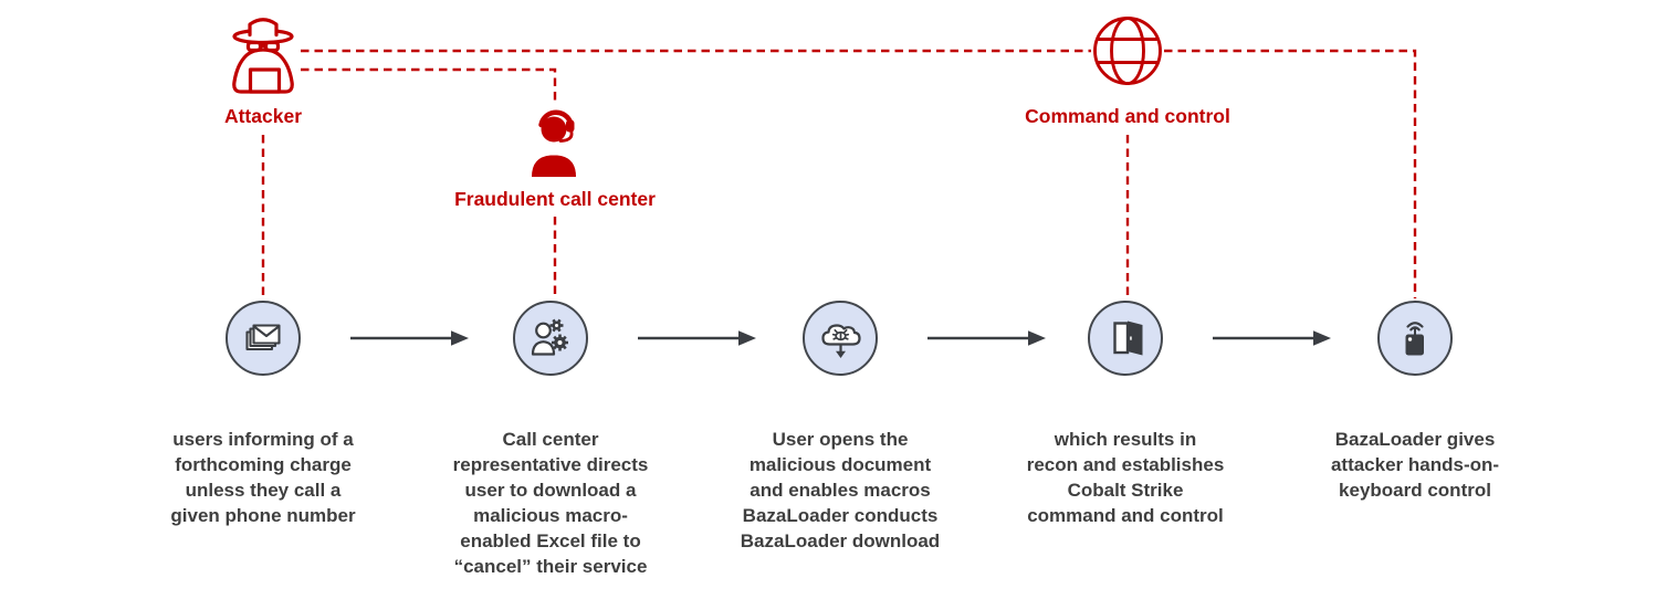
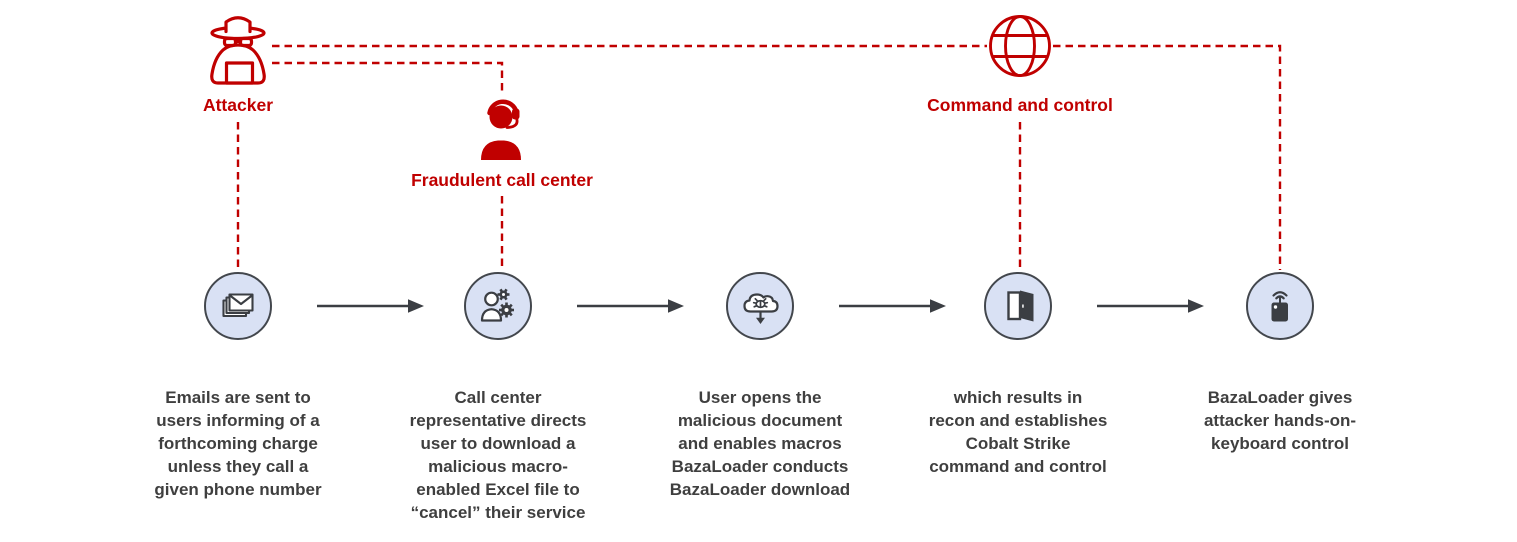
  Attacker
  Fraudulent call center
  Command and control
+ Emails are sent to
  users informing of a
  forthcoming charge
  unless they call a
  given phone number
  Call center
  representative directs
  user to download a
  malicious macro-
  enabled Excel file to
  “cancel” their service
  User opens the
  malicious document
  and enables macros
  BazaLoader conducts
  BazaLoader download
  which results in
  recon and establishes
  Cobalt Strike
  command and control
  BazaLoader gives
  attacker hands-on-
  keyboard control
